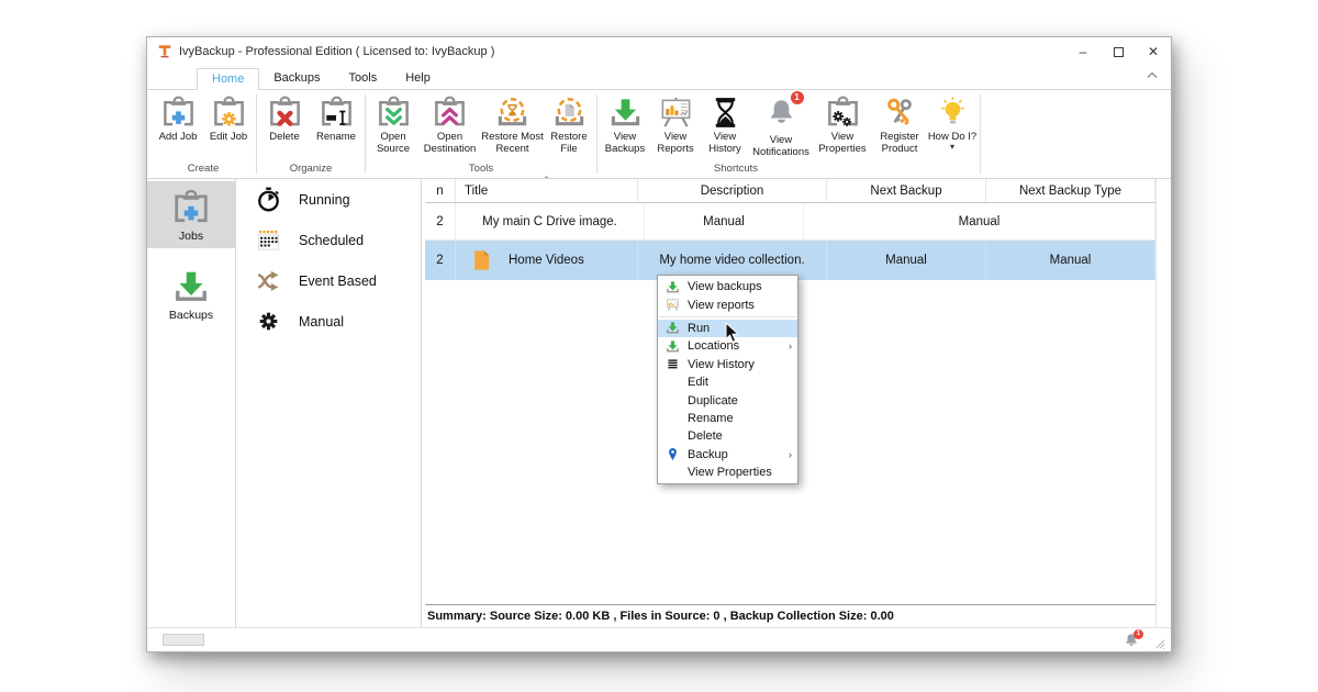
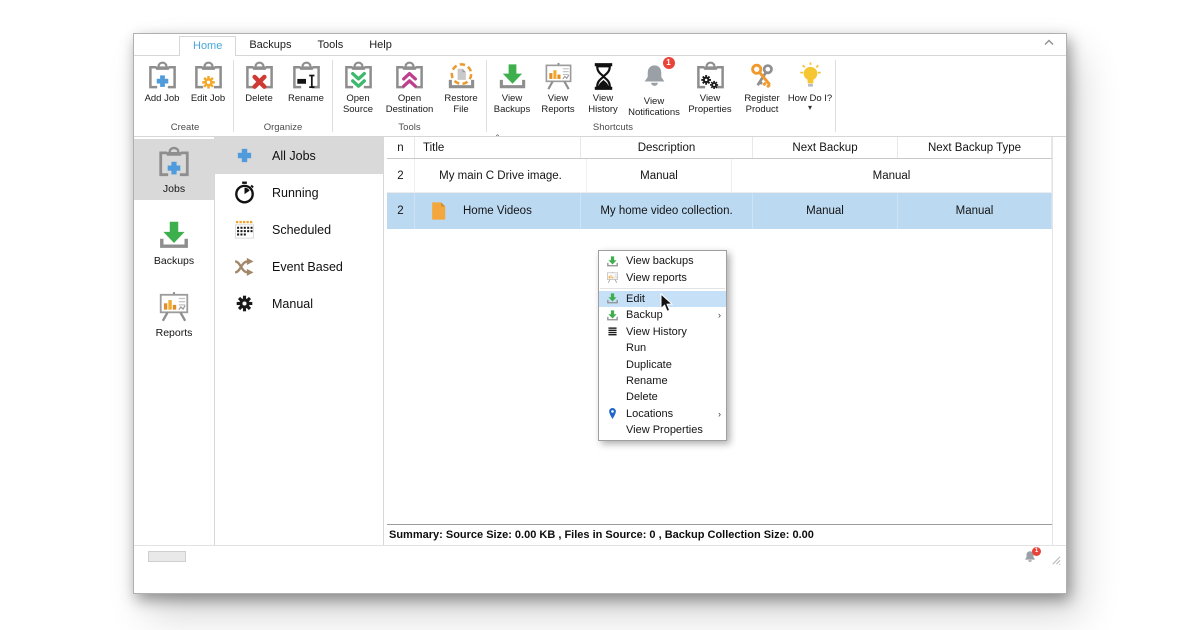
- IvyBackup - Professional Edition ( Licensed to: IvyBackup )
- –
- ✕
  Home
  Backups
  Tools
  Help
  Add Job
  Edit Job
  Create
  Delete
  Rename
  Organize
  Open Source
  Open Destination
- Restore Most Recent
  Restore File
  Tools
  View Backups
  View Reports
  View History
  1
  View Notifications
  View Properties
  Shortcuts
  Register Product
  How Do I?
  ▾
  Jobs
  Backups
+ Reports
+ All Jobs
  Running
  Scheduled
  Event Based
  Manual
  n
  ˆ
  Title
  Description
  Next Backup
  Next Backup Type
  2
  My main C Drive image.
  Manual
  Manual
  2
  Home Videos
  My home video collection.
  Manual
  Manual
  Summary: Source Size: 0.00 KB , Files in Source: 0 , Backup Collection Size: 0.00
  View backups
  View reports
- Run
+ Edit
- Locations
+ Backup
  ›
  View History
- Edit
+ Run
  Duplicate
  Rename
  Delete
- Backup
+ Locations
  ›
  View Properties
